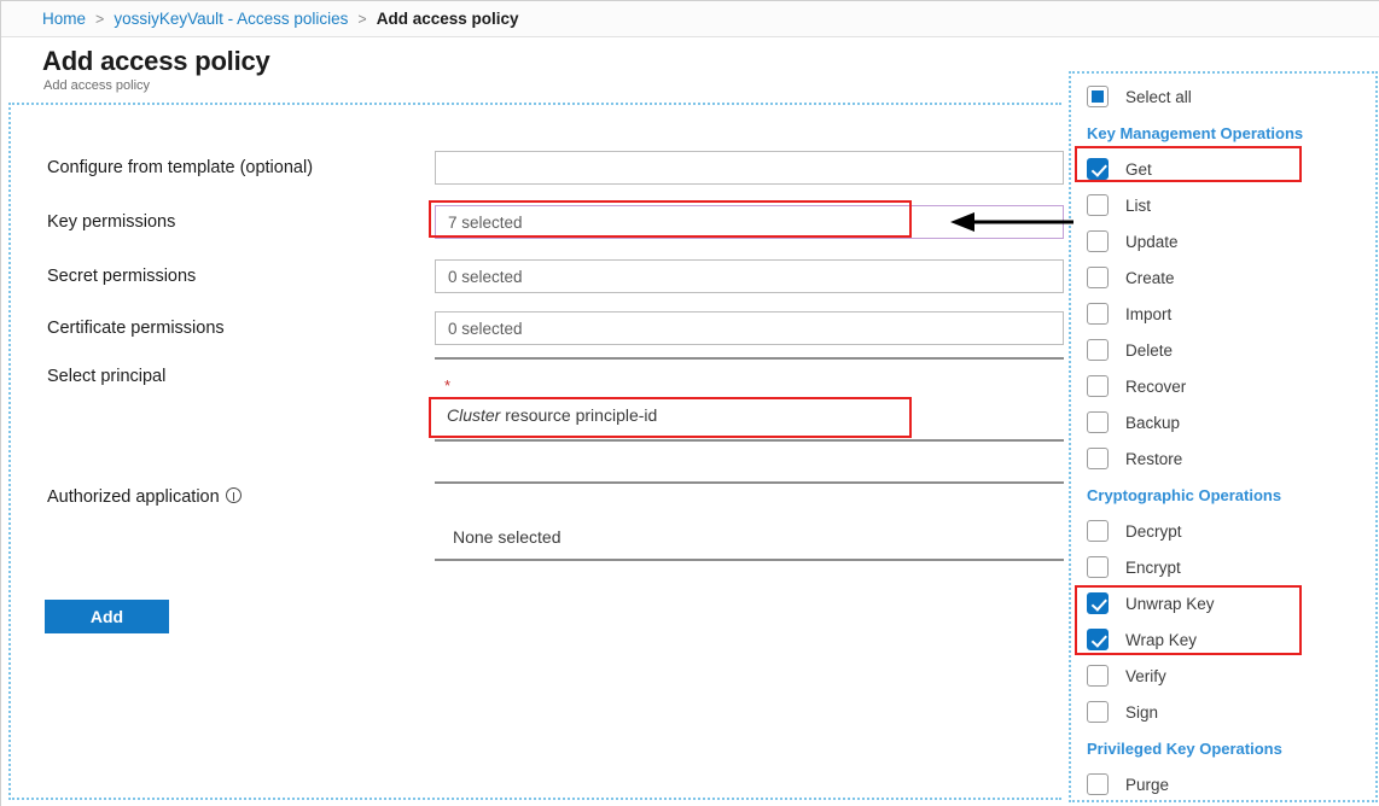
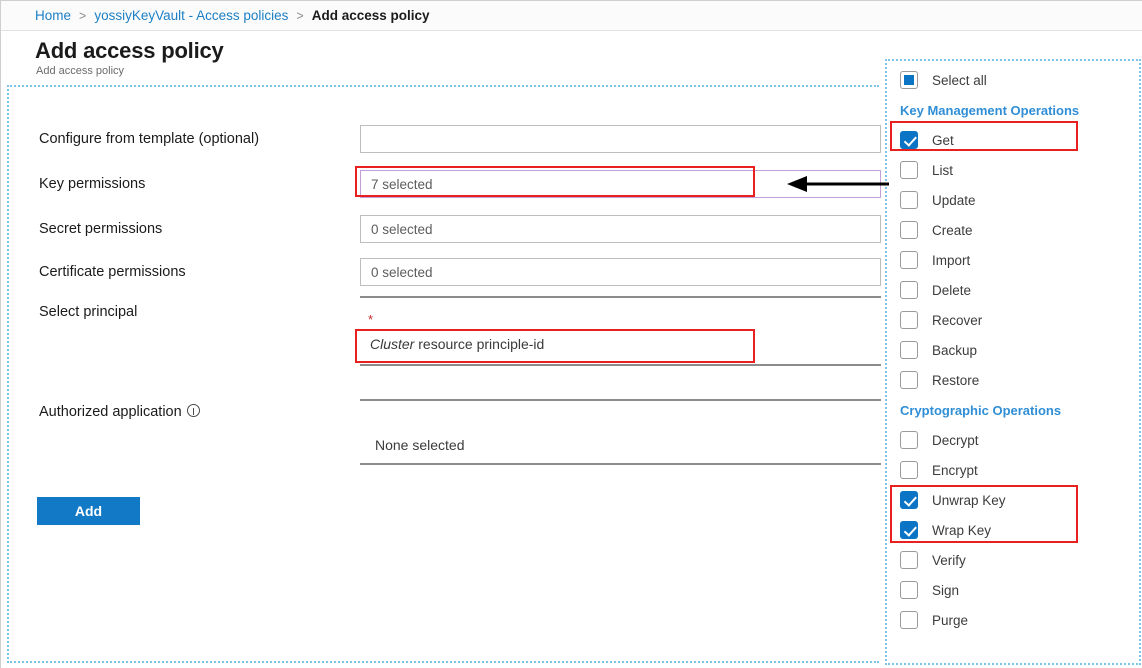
  Home
  >
  yossiyKeyVault - Access policies
  >
  Add access policy
  Add access policy
  Add access policy
  Configure from template (optional)
  Key permissions
  7 selected
  Secret permissions
  0 selected
  Certificate permissions
  0 selected
  Select principal
  *
  Cluster resource principle-id
  Authorized application
  None selected
  Add
  Select all
  Key Management Operations
  Get
  List
  Update
  Create
  Import
  Delete
  Recover
  Backup
  Restore
  Cryptographic Operations
  Decrypt
  Encrypt
  Unwrap Key
  Wrap Key
  Verify
  Sign
- Privileged Key Operations
  Purge
